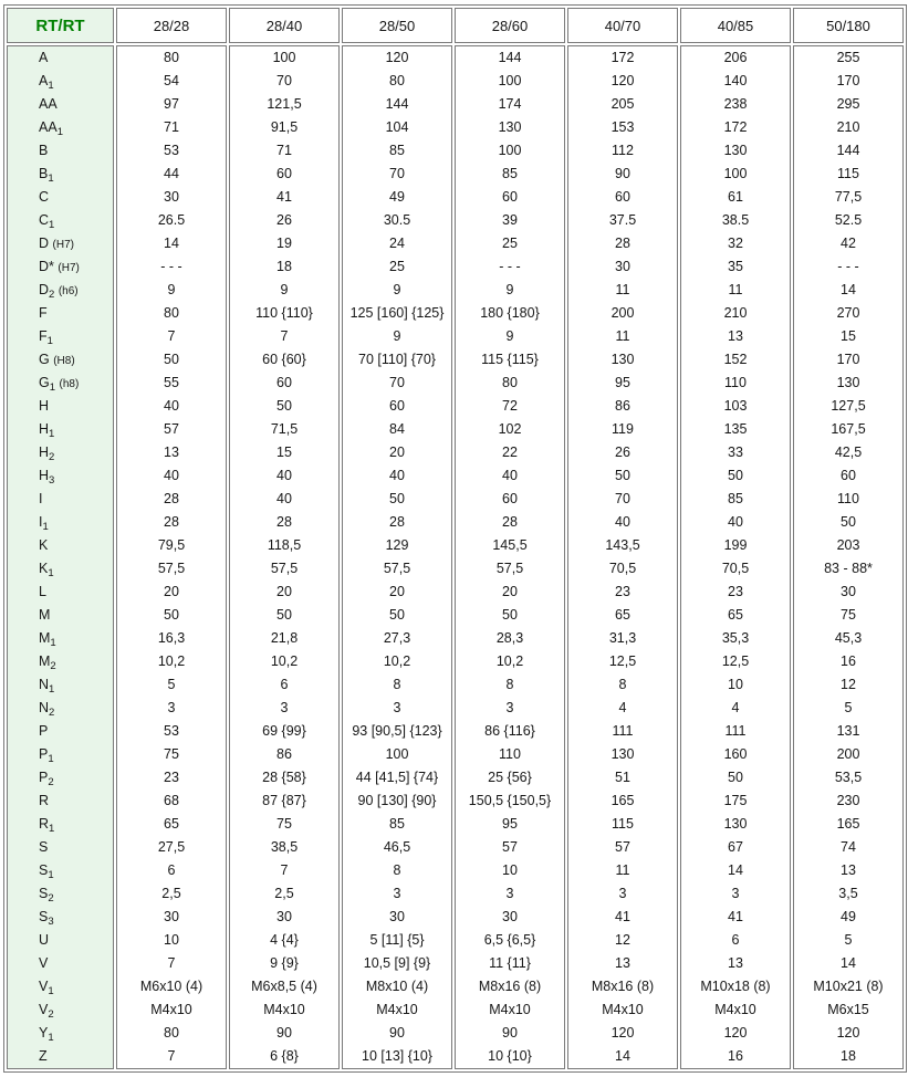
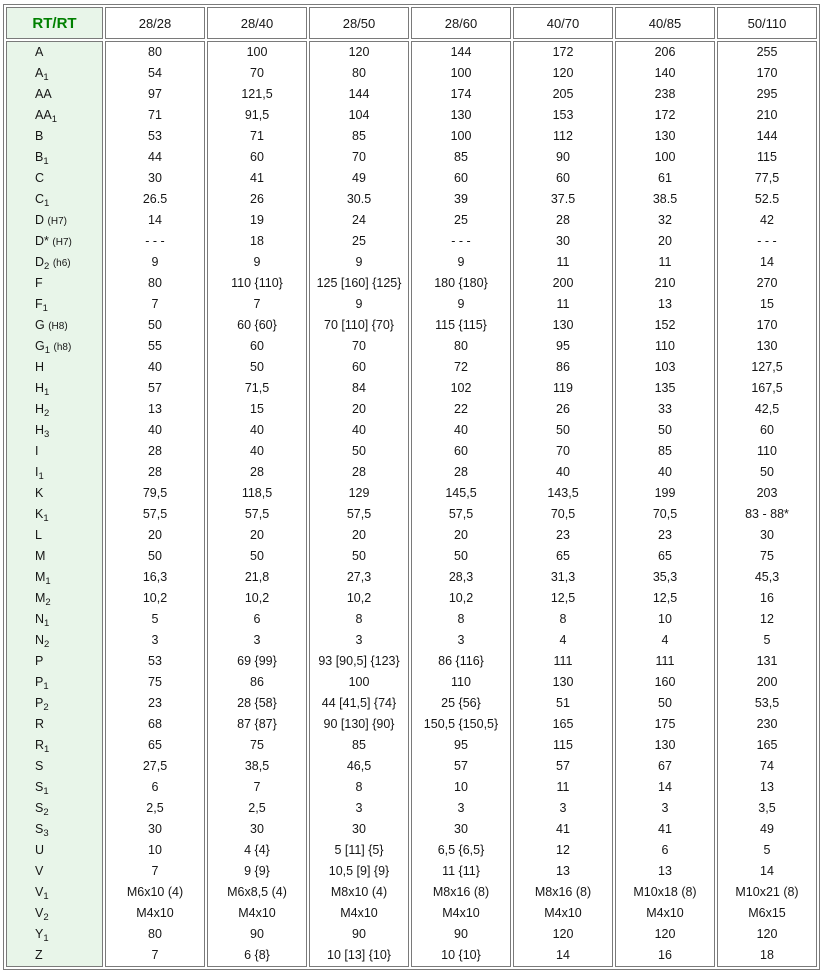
- RT/RT	28/28	28/40	28/50	28/60	40/70	40/85	50/180
+ RT/RT	28/28	28/40	28/50	28/60	40/70	40/85	50/110
- AA1AAAA1BB1CC1D (H7)D* (H7)D2 (h6)FF1G (H8)G1 (h8)HH1H2H3II1KK1LMM1M2N1N2PP1P2RR1SS1S2S3UVV1V2Y1Z	8054977153443026.514- - -9807505540571340282879,557,5205016,310,253537523686527,562,530107M6x10 (4)M4x10807	10070121,591,57160412619189110 {110}760 {60}605071,515404028118,557,5205021,810,26369 {99}8628 {58}87 {87}7538,572,5304 {4}9 {9}M6x8,5 (4)M4x10906 {8}	1208014410485704930.524259125 [160] {125}970 [110] {70}7060842040502812957,5205027,310,28393 [90,5] {123}10044 [41,5] {74}90 [130] {90}8546,583305 [11] {5}10,5 [9] {9}M8x10 (4)M4x109010 [13] {10}	14410017413010085603925- - -9180 {180}9115 {115}807210222406028145,557,5205028,310,28386 {116}11025 {56}150,5 {150,5}9557103306,5 {6,5}11 {11}M8x16 (8)M4x109010 {10}	172120205153112906037.528301120011130958611926507040143,570,5236531,312,5841111305116511557113411213M8x16 (8)M4x1012014	2061402381721301006138.5323511210131521101031353350854019970,5236535,312,5104111160501751306714341613M10x18 (8)M4x1012016	25517029521014411577,552.542- - -1427015170130127,5167,542,5601105020383 - 88*307545,31612513120053,523016574133,549514M10x21 (8)M6x1512018
+ AA1AAAA1BB1CC1D (H7)D* (H7)D2 (h6)FF1G (H8)G1 (h8)HH1H2H3II1KK1LMM1M2N1N2PP1P2RR1SS1S2S3UVV1V2Y1Z	8054977153443026.514- - -9807505540571340282879,557,5205016,310,253537523686527,562,530107M6x10 (4)M4x10807	10070121,591,57160412619189110 {110}760 {60}605071,515404028118,557,5205021,810,26369 {99}8628 {58}87 {87}7538,572,5304 {4}9 {9}M6x8,5 (4)M4x10906 {8}	1208014410485704930.524259125 [160] {125}970 [110] {70}7060842040502812957,5205027,310,28393 [90,5] {123}10044 [41,5] {74}90 [130] {90}8546,583305 [11] {5}10,5 [9] {9}M8x10 (4)M4x109010 [13] {10}	14410017413010085603925- - -9180 {180}9115 {115}807210222406028145,557,5205028,310,28386 {116}11025 {56}150,5 {150,5}9557103306,5 {6,5}11 {11}M8x16 (8)M4x109010 {10}	172120205153112906037.528301120011130958611926507040143,570,5236531,312,5841111305116511557113411213M8x16 (8)M4x1012014	2061402381721301006138.5322011210131521101031353350854019970,5236535,312,5104111160501751306714341613M10x18 (8)M4x1012016	25517029521014411577,552.542- - -1427015170130127,5167,542,5601105020383 - 88*307545,31612513120053,523016574133,549514M10x21 (8)M6x1512018
